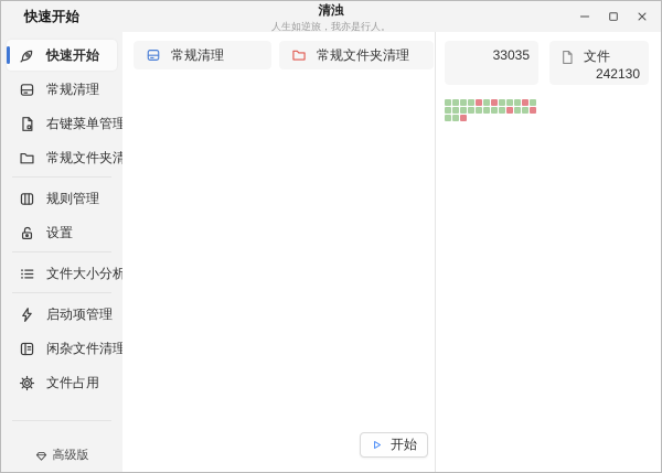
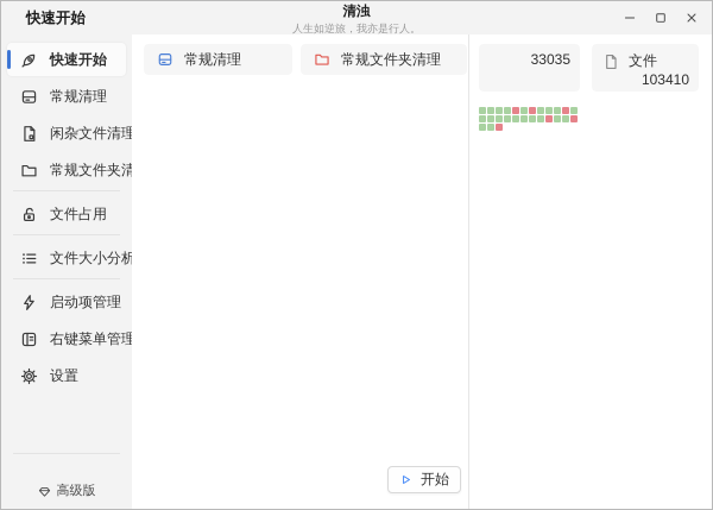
  快速开始
  清浊
  人生如逆旅，我亦是行人。
  快速开始
  常规清理
- 右键菜单管理
+ 闲杂文件清理
  常规文件夹清
- 规则管理
- 设置
+ 文件占用
  文件大小分析
  启动项管理
- 闲杂文件清理
+ 右键菜单管理
- 文件占用
+ 设置
  高级版
  常规清理
  常规文件夹清理
  开始
  33035
  文件
- 242130
+ 103410
